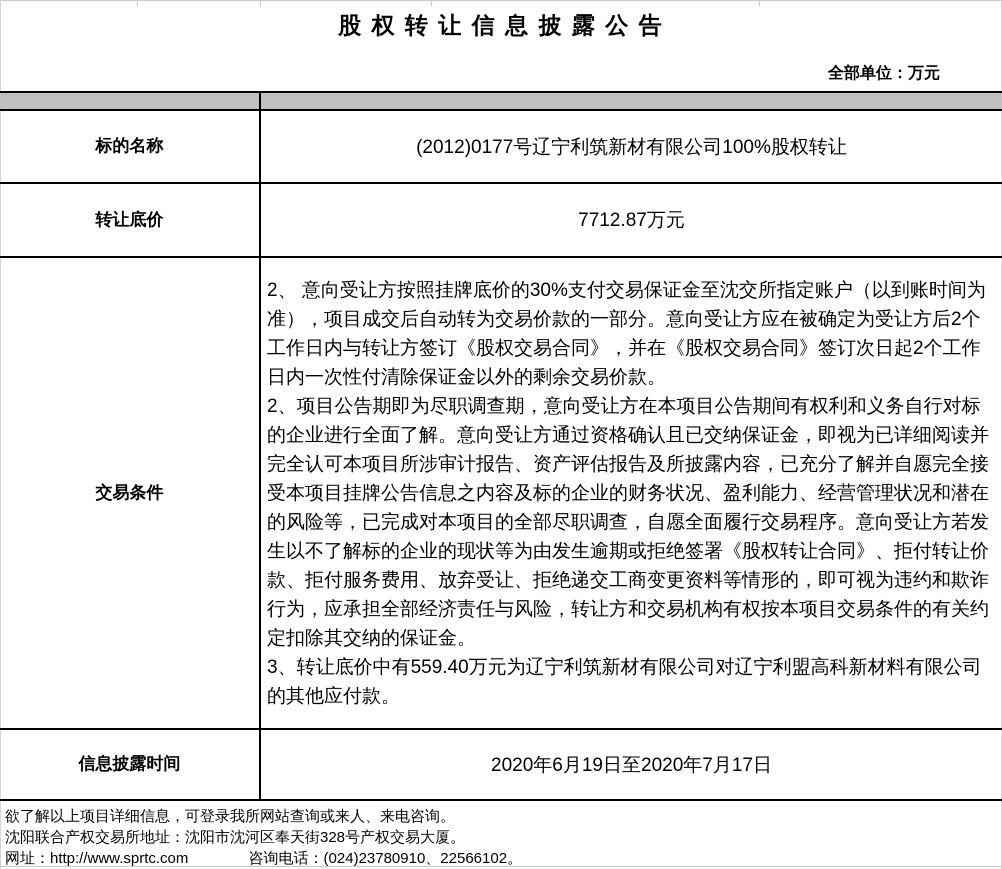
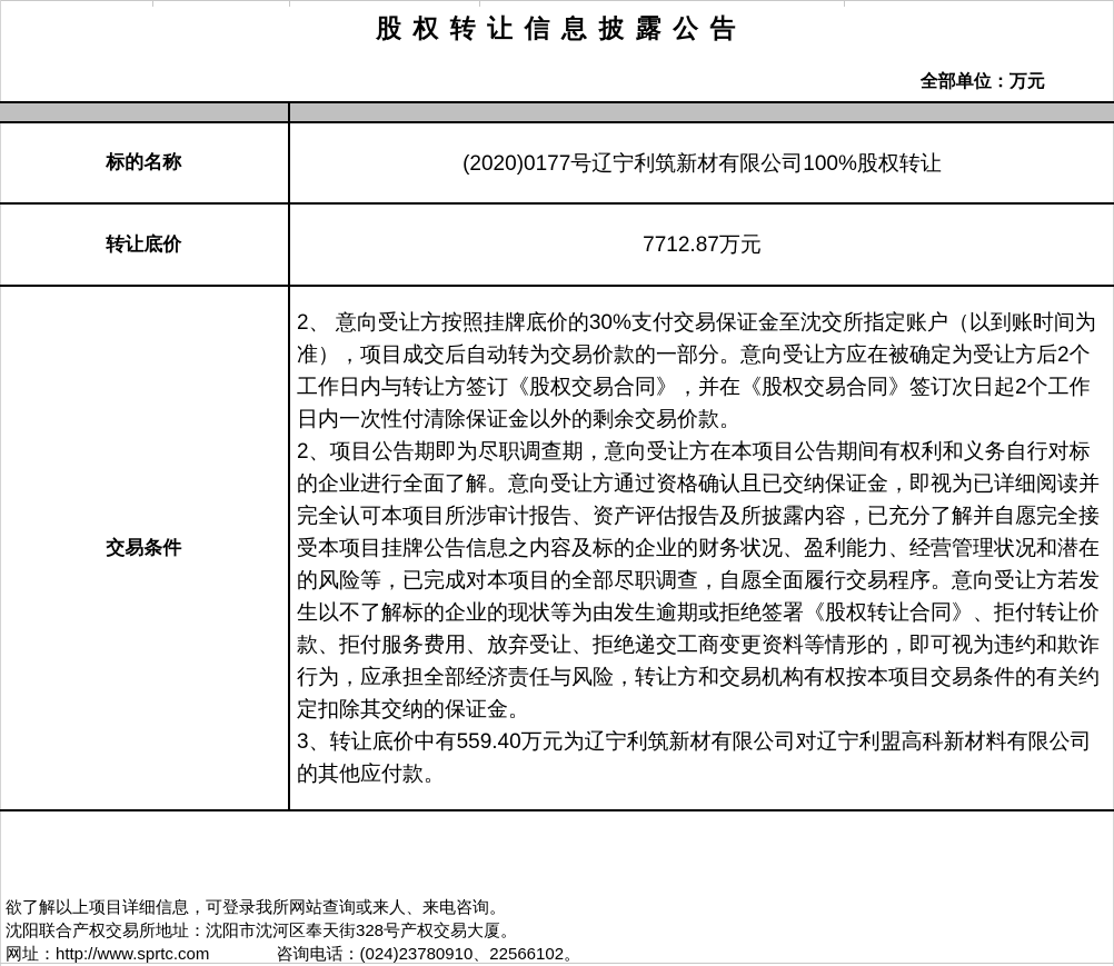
  股 权 转 让 信 息 披 露 公 告
  全部单位：万元
- 标的名称	(2012)0177号辽宁利筑新材有限公司100%股权转让
+ 标的名称	(2020)0177号辽宁利筑新材有限公司100%股权转让
  转让底价	7712.87万元
  交易条件	2、 意向受让方按照挂牌底价的30%支付交易保证金至沈交所指定账户（以到账时间为准），项目成交后自动转为交易价款的一部分。意向受让方应在被确定为受让方后2个工作日内与转让方签订《股权交易合同》，并在《股权交易合同》签订次日起2个工作日内一次性付清除保证金以外的剩余交易价款。 2、项目公告期即为尽职调查期，意向受让方在本项目公告期间有权利和义务自行对标的企业进行全面了解。意向受让方通过资格确认且已交纳保证金，即视为已详细阅读并完全认可本项目所涉审计报告、资产评估报告及所披露内容，已充分了解并自愿完全接受本项目挂牌公告信息之内容及标的企业的财务状况、盈利能力、经营管理状况和潜在的风险等，已完成对本项目的全部尽职调查，自愿全面履行交易程序。意向受让方若发生以不了解标的企业的现状等为由发生逾期或拒绝签署《股权转让合同》、拒付转让价款、拒付服务费用、放弃受让、拒绝递交工商变更资料等情形的，即可视为违约和欺诈行为，应承担全部经济责任与风险，转让方和交易机构有权按本项目交易条件的有关约定扣除其交纳的保证金。 3、转让底价中有559.40万元为辽宁利筑新材有限公司对辽宁利盟高科新材料有限公司的其他应付款。
- 信息披露时间	2020年6月19日至2020年7月17日
  欲了解以上项目详细信息，可登录我所网站查询或来人、来电咨询。
  沈阳联合产权交易所地址：沈阳市沈河区奉天街328号产权交易大厦。
  网址：http://www.sprtc.com 咨询电话：(024)23780910、22566102。
